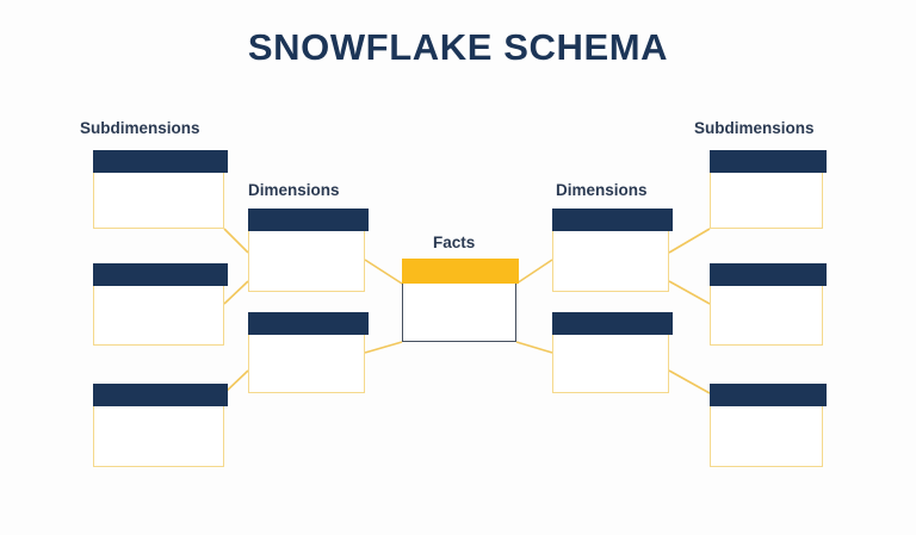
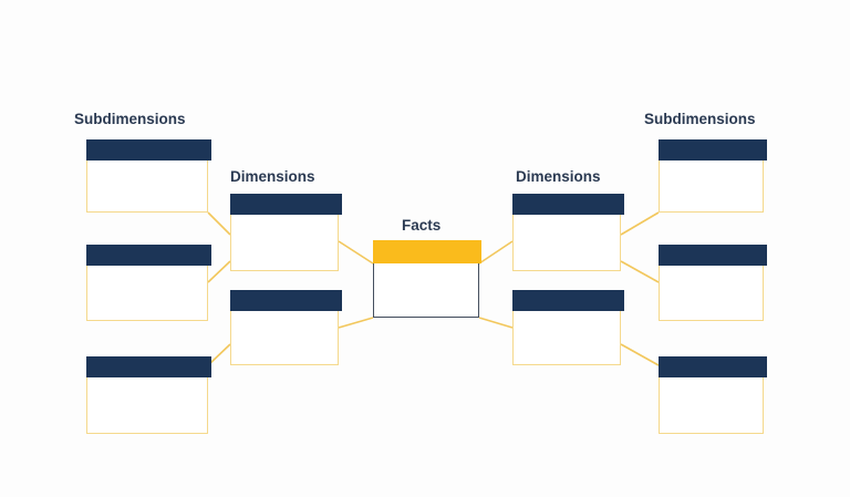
- SNOWFLAKE SCHEMA
  Subdimensions
  Dimensions
  Facts
  Dimensions
  Subdimensions
